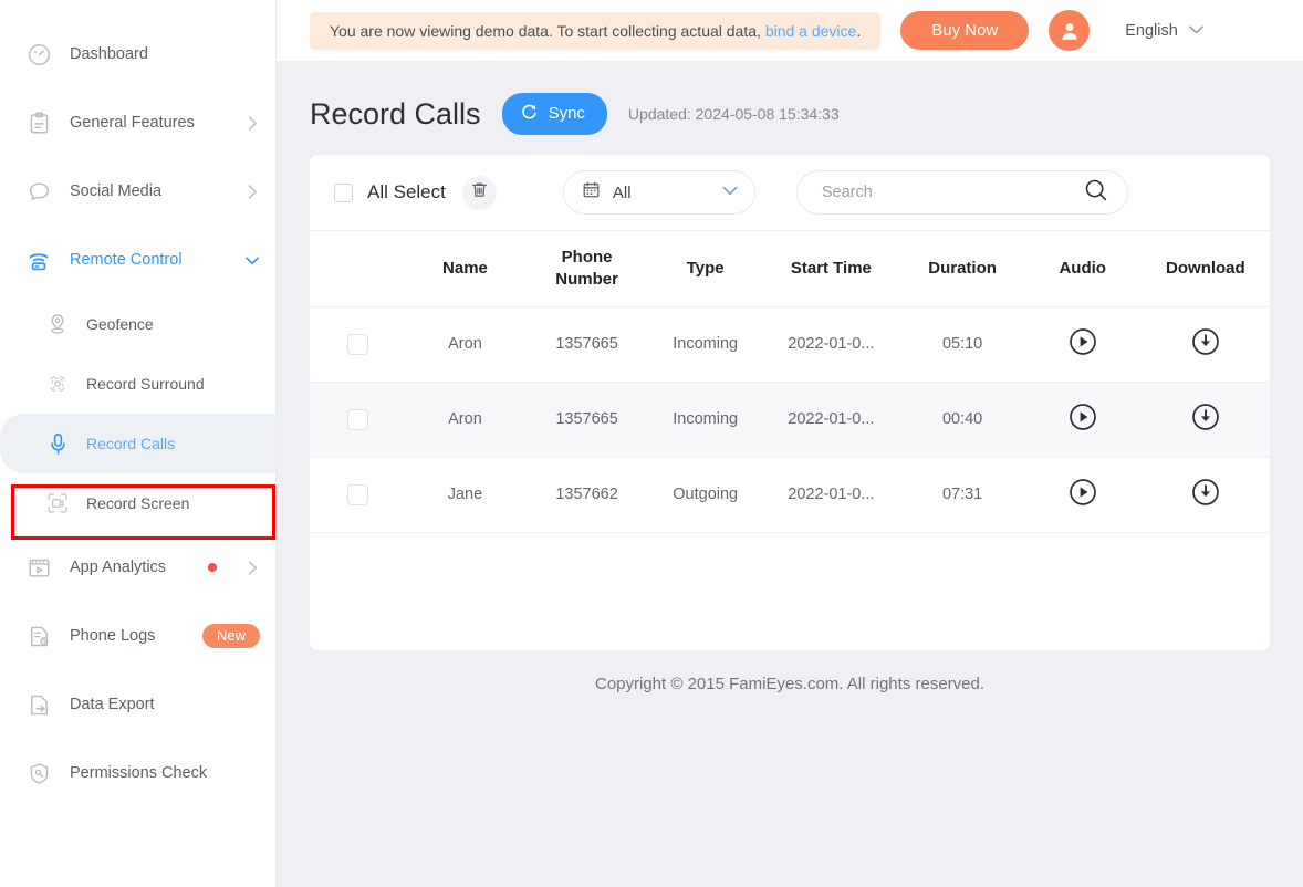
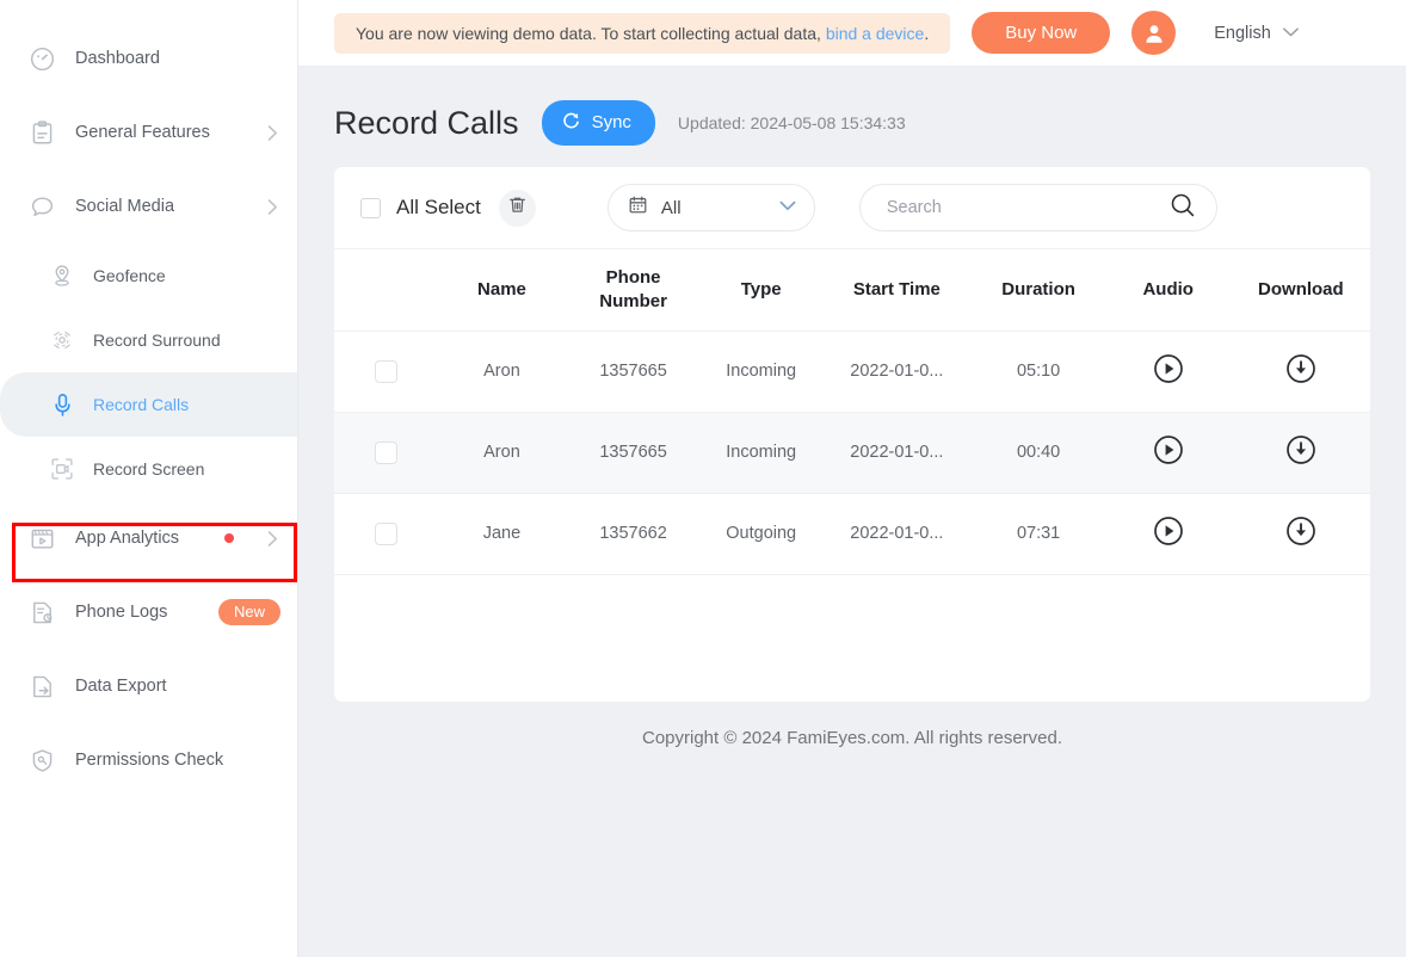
  Dashboard
  General Features
  Social Media
- Remote Control
  Geofence
  Record Surround
  Record Calls
  Record Screen
  App Analytics
  Phone Logs
  New
  Data Export
  Permissions Check
  You are now viewing demo data. To start collecting actual data, bind a device.
  Buy Now
  English
  Record Calls
  Sync
  Updated: 2024-05-08 15:34:33
  All Select
  All
  Search
  	Name	Phone Number	Type	Start Time	Duration	Audio	Download
  	Aron	1357665	Incoming	2022-01-0...	05:10
  	Aron	1357665	Incoming	2022-01-0...	00:40
  	Jane	1357662	Outgoing	2022-01-0...	07:31
- Copyright © 2015 FamiEyes.com. All rights reserved.
+ Copyright © 2024 FamiEyes.com. All rights reserved.
